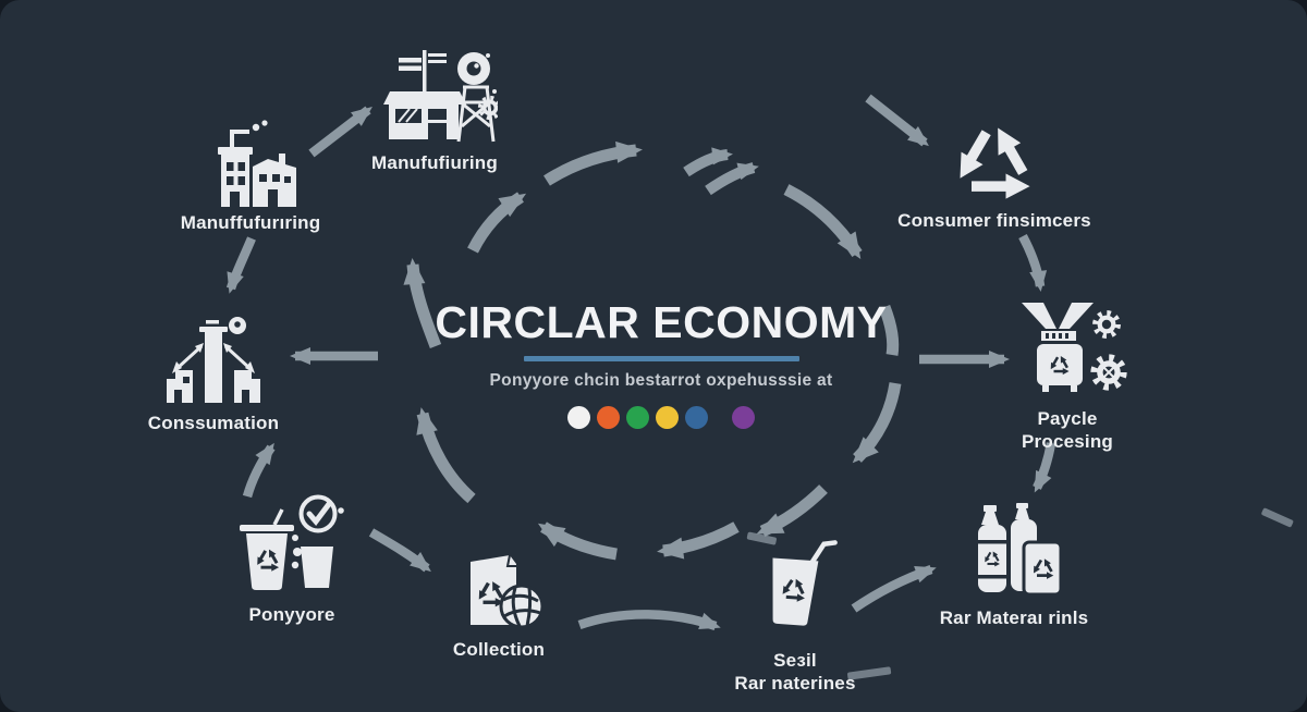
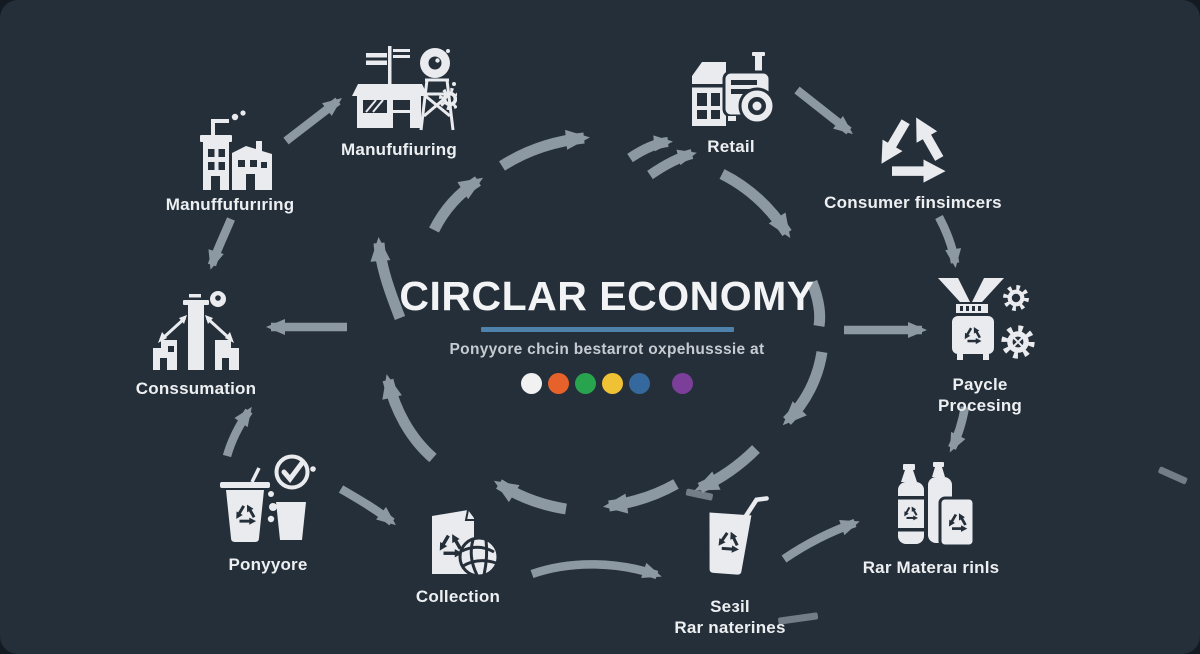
  Manuffufurıring
  Manufufiuring
+ Retail
  Consumer finsimcers
  Paycle
  Procesing
  Rar Materaı rinls
  Seзil
  Rar naterines
  Collection
  Ponyyore
  Conssumation
  CIRCLAR ECONOMY
  Ponyyore chcin bestarrot oxpehusssie at
